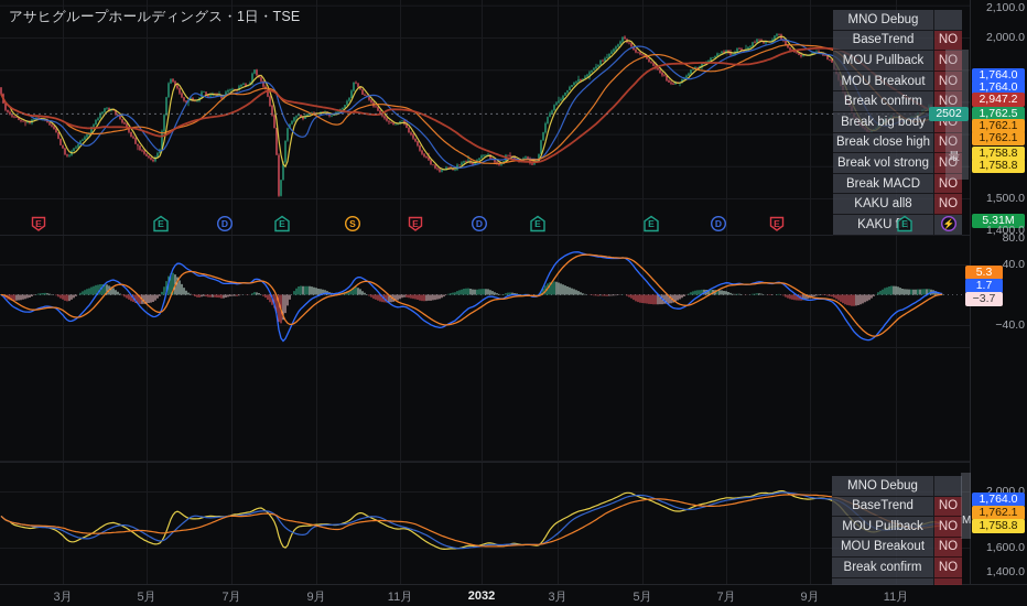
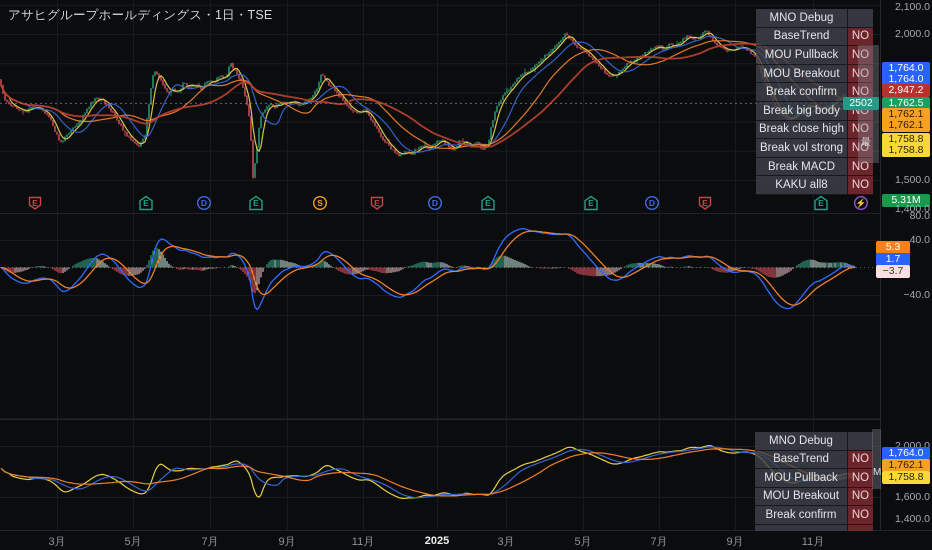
  アサヒグループホールディングス・1日・TSE
  E
  E
  D
  E
  S
  E
  D
  E
  E
  D
  E
  E
  ⚡
  2,100.0
  2,000.0
  1,764.0
  1,764.0
  2,947.2
  1,762.5
  1,762.1
  1,762.1
  1,758.8
  1,758.8
  1,500.0
  5.31M
  1,400.0
  80.0
  40.0
  5.3
  1.7
  −3.7
  −40.0
  2,000.0
  1,764.0
  1,762.1
  1,758.8
  1,600.0
  1,400.0
  3月
  5月
  7月
  9月
  11月
- 2032
+ 2025
  3月
  5月
  7月
  9月
  11月
  MNO Debug
  BaseTrend
  NO
  MOU Pullback
  NO
  MOU Breakout
  NO
  Break confirm
  NO
  Break big body
  NO
  Break close high
  NO
  Break vol strong
  NO
  Break MACD
  NO
  KAKU all8
  NO
- KAKU fin
  MNO Debug
  BaseTrend
  NO
  MOU Pullback
  NO
  MOU Breakout
  NO
  Break confirm
  NO
  最
  M
  2502
